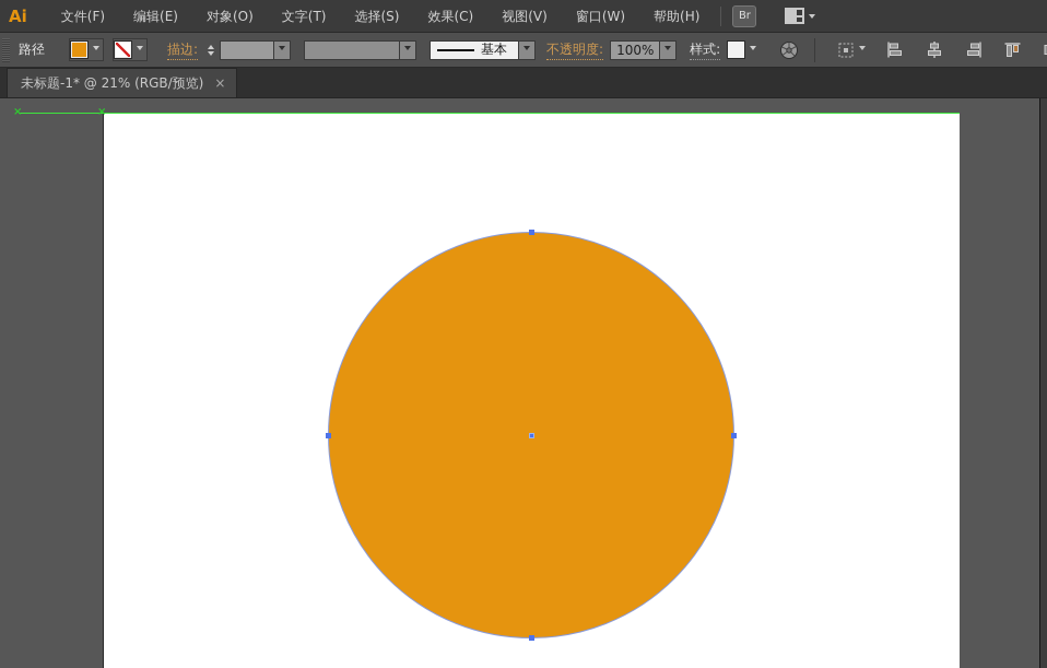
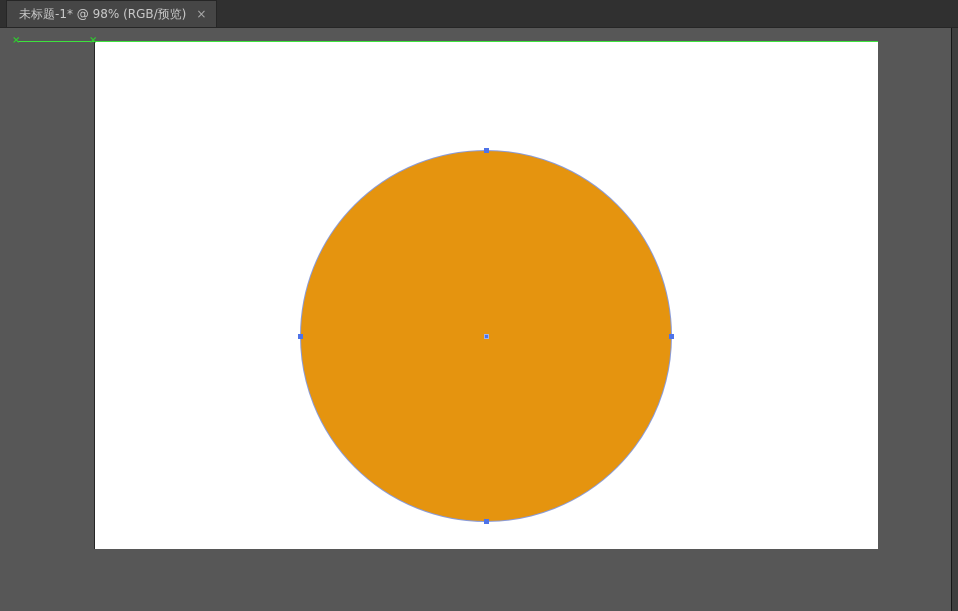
- Ai
- 文件(F)
- 编辑(E)
- 对象(O)
- 文字(T)
- 选择(S)
- 效果(C)
- 视图(V)
- 窗口(W)
- 帮助(H)
- Br
- 路径
- 描边:
- 基本
- 不透明度:
- 100%
- 样式:
- 未标题-1* @ 21% (RGB/预览)
+ 未标题-1* @ 98% (RGB/预览)
  ×
  ×
  ×
